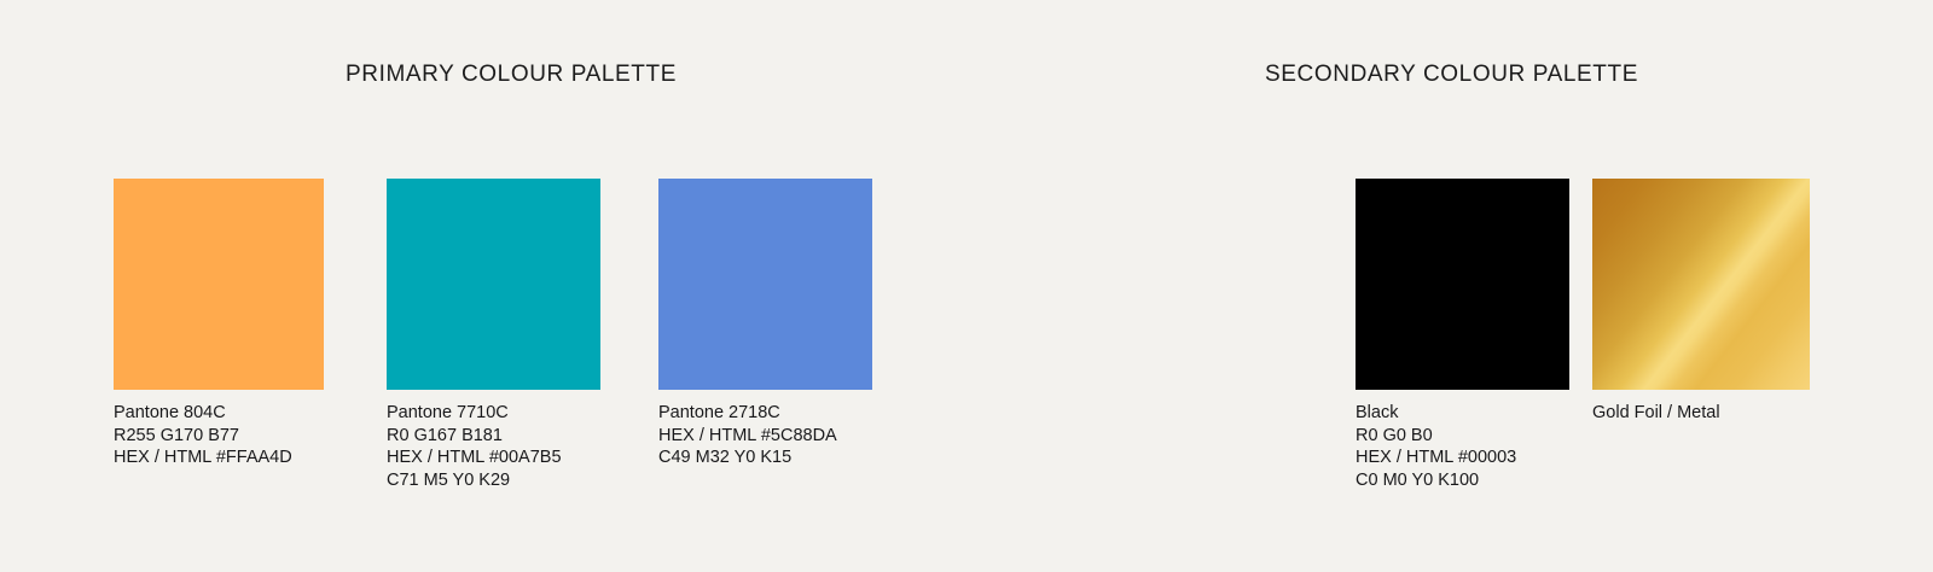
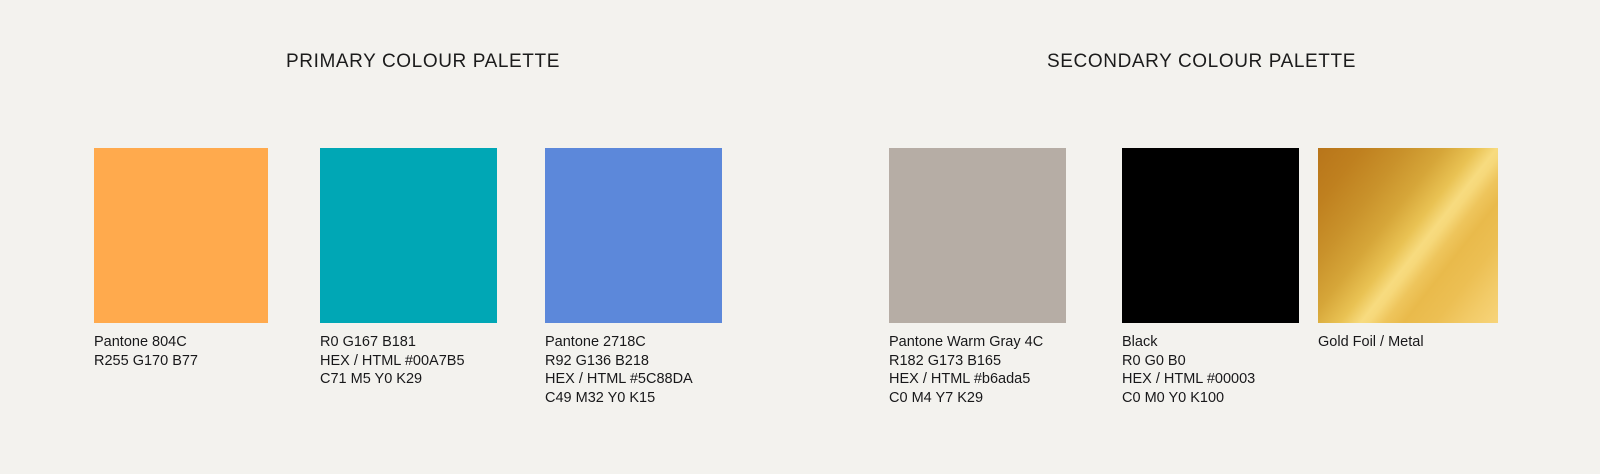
  PRIMARY COLOUR PALETTE
  SECONDARY COLOUR PALETTE
  Pantone 804C
  R255 G170 B77
- HEX / HTML #FFAA4D
- Pantone 7710C
  R0 G167 B181
  HEX / HTML #00A7B5
  C71 M5 Y0 K29
  Pantone 2718C
+ R92 G136 B218
  HEX / HTML #5C88DA
  C49 M32 Y0 K15
+ Pantone Warm Gray 4C
+ R182 G173 B165
+ HEX / HTML #b6ada5
+ C0 M4 Y7 K29
  Black
  R0 G0 B0
  HEX / HTML #00003
  C0 M0 Y0 K100
  Gold Foil / Metal
